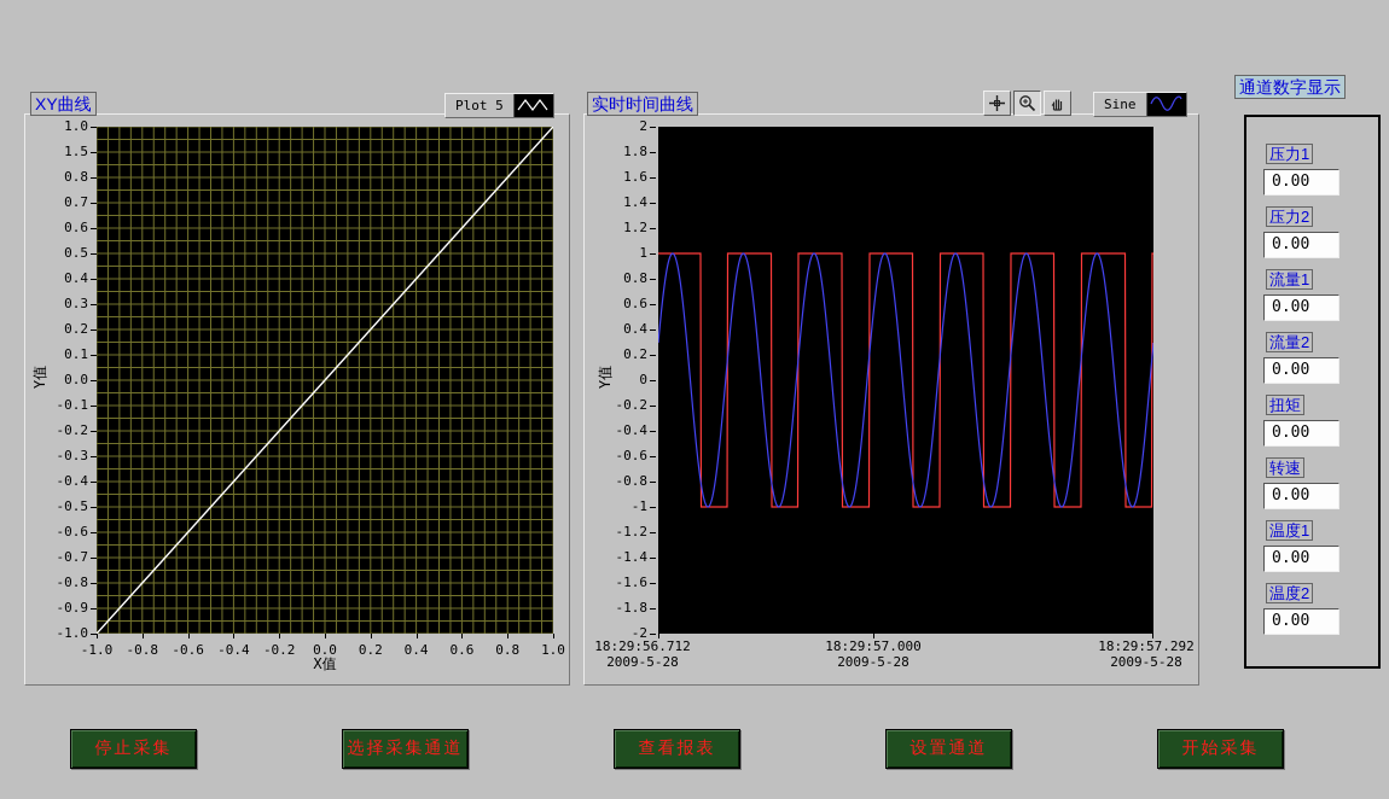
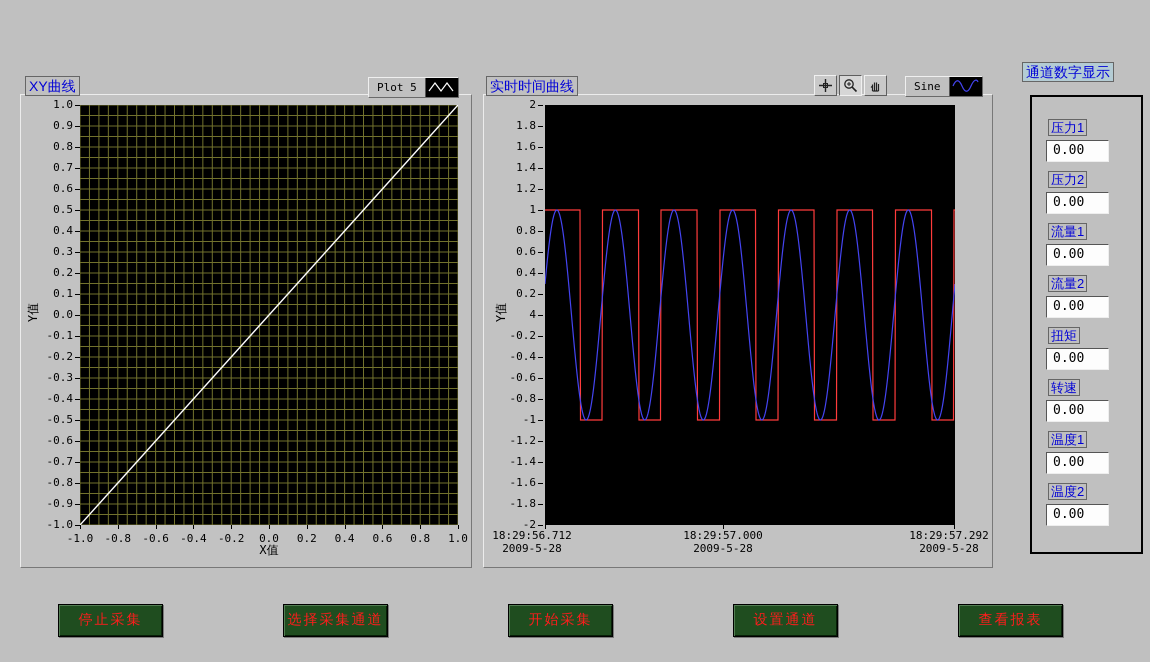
  XY曲线
  实时时间曲线
  Plot 5
  Sine
  X值
  1.0
- 1.5
+ 0.9
  0.8
  0.7
  0.6
  0.5
  0.4
  0.3
  0.2
  0.1
  0.0
  -0.1
  -0.2
  -0.3
  -0.4
  -0.5
  -0.6
  -0.7
  -0.8
  -0.9
  -1.0
  -1.0
  -0.8
  -0.6
  -0.4
  -0.2
  0.0
  0.2
  0.4
  0.6
  0.8
  1.0
  2
  1.8
  1.6
  1.4
  1.2
  1
  0.8
  0.6
  0.4
  0.2
- 0
+ 4
  -0.2
  -0.4
  -0.6
  -0.8
  -1
  -1.2
  -1.4
  -1.6
  -1.8
  -2
  18:29:56.712
  2009-5-28
  18:29:57.000
  2009-5-28
  18:29:57.292
  2009-5-28
  通道数字显示
  压力1
  0.00
  压力2
  0.00
  流量1
  0.00
  流量2
  0.00
  扭矩
  0.00
  转速
  0.00
  温度1
  0.00
  温度2
  0.00
  停止采集
  选择采集通道
- 查看报表
+ 开始采集
  设置通道
- 开始采集
+ 查看报表
